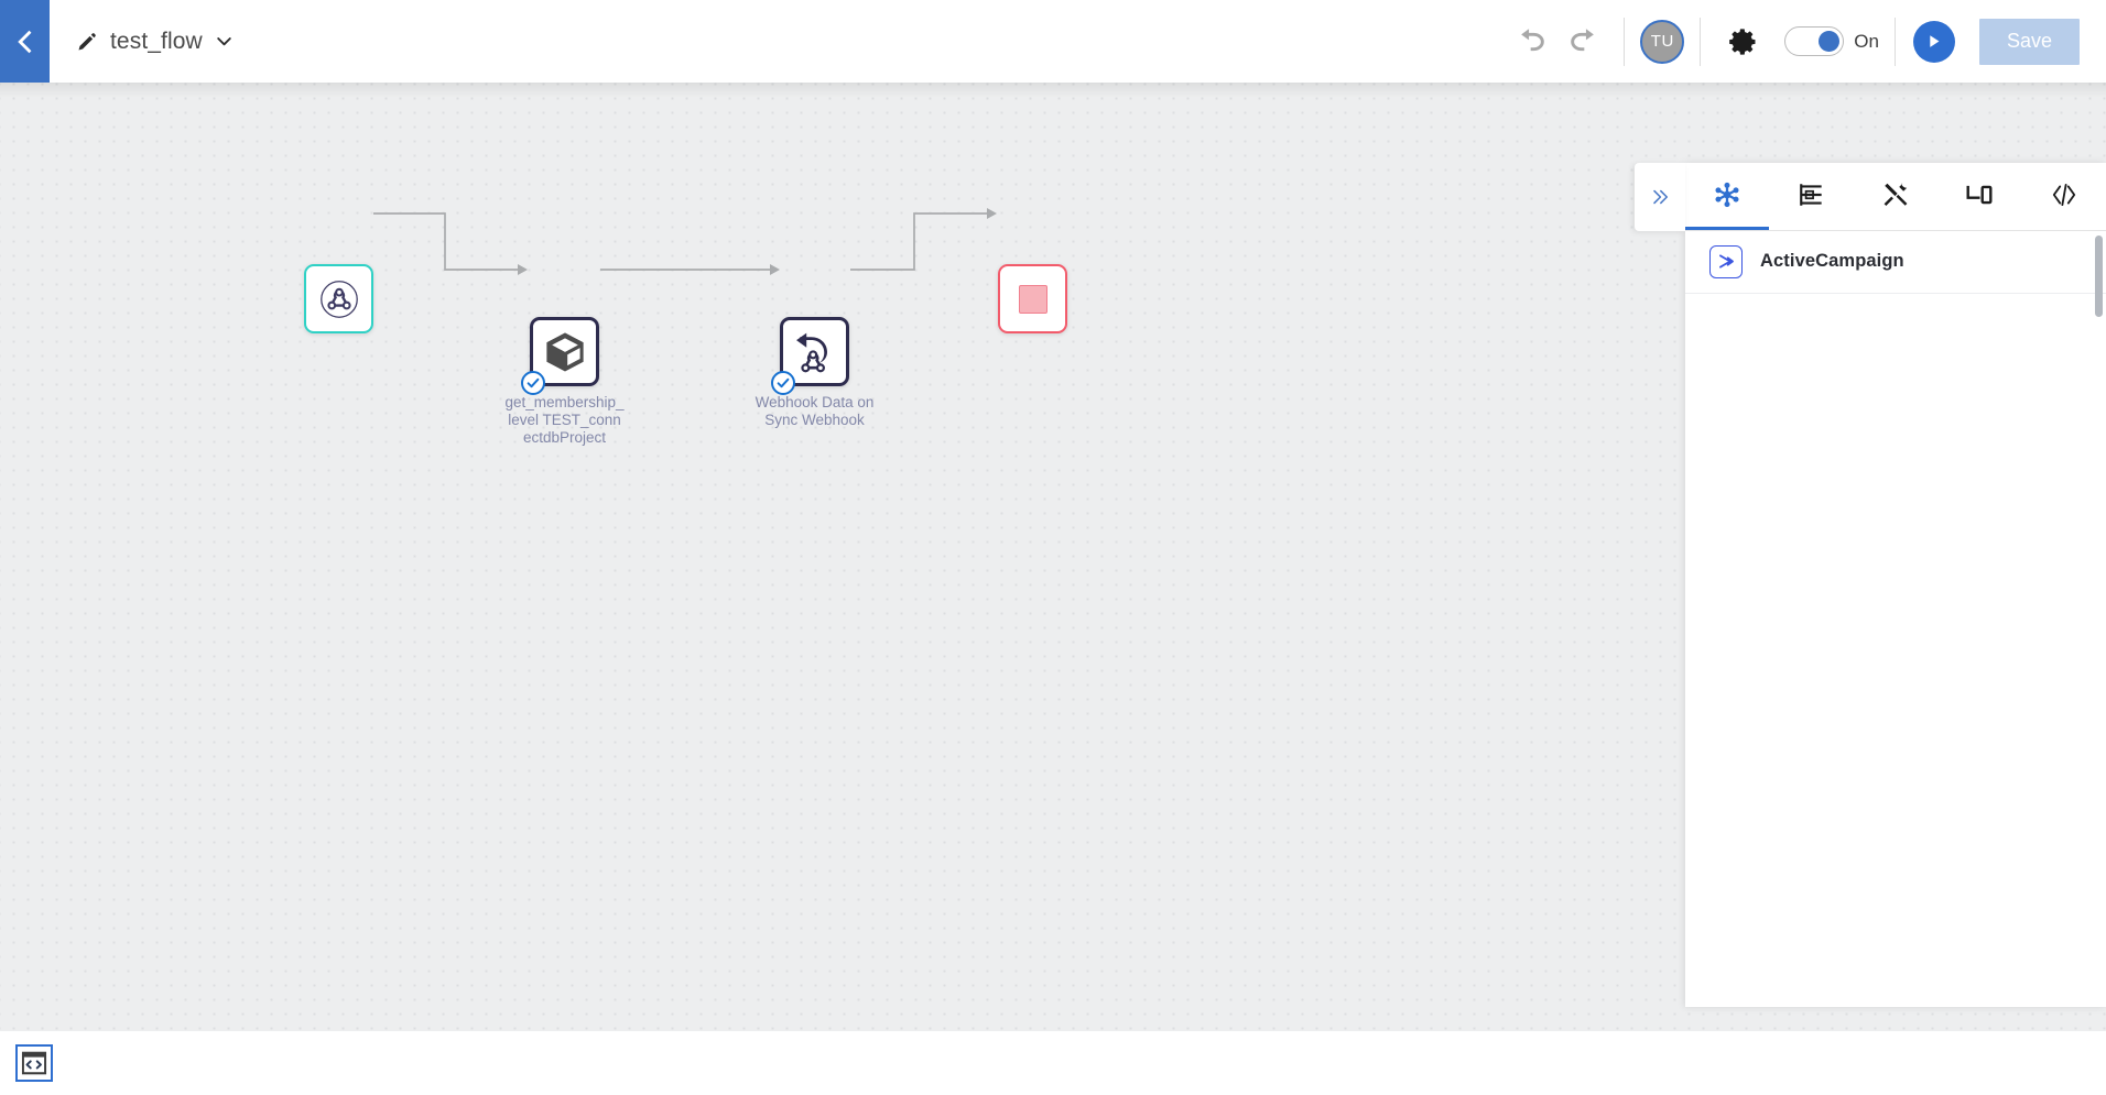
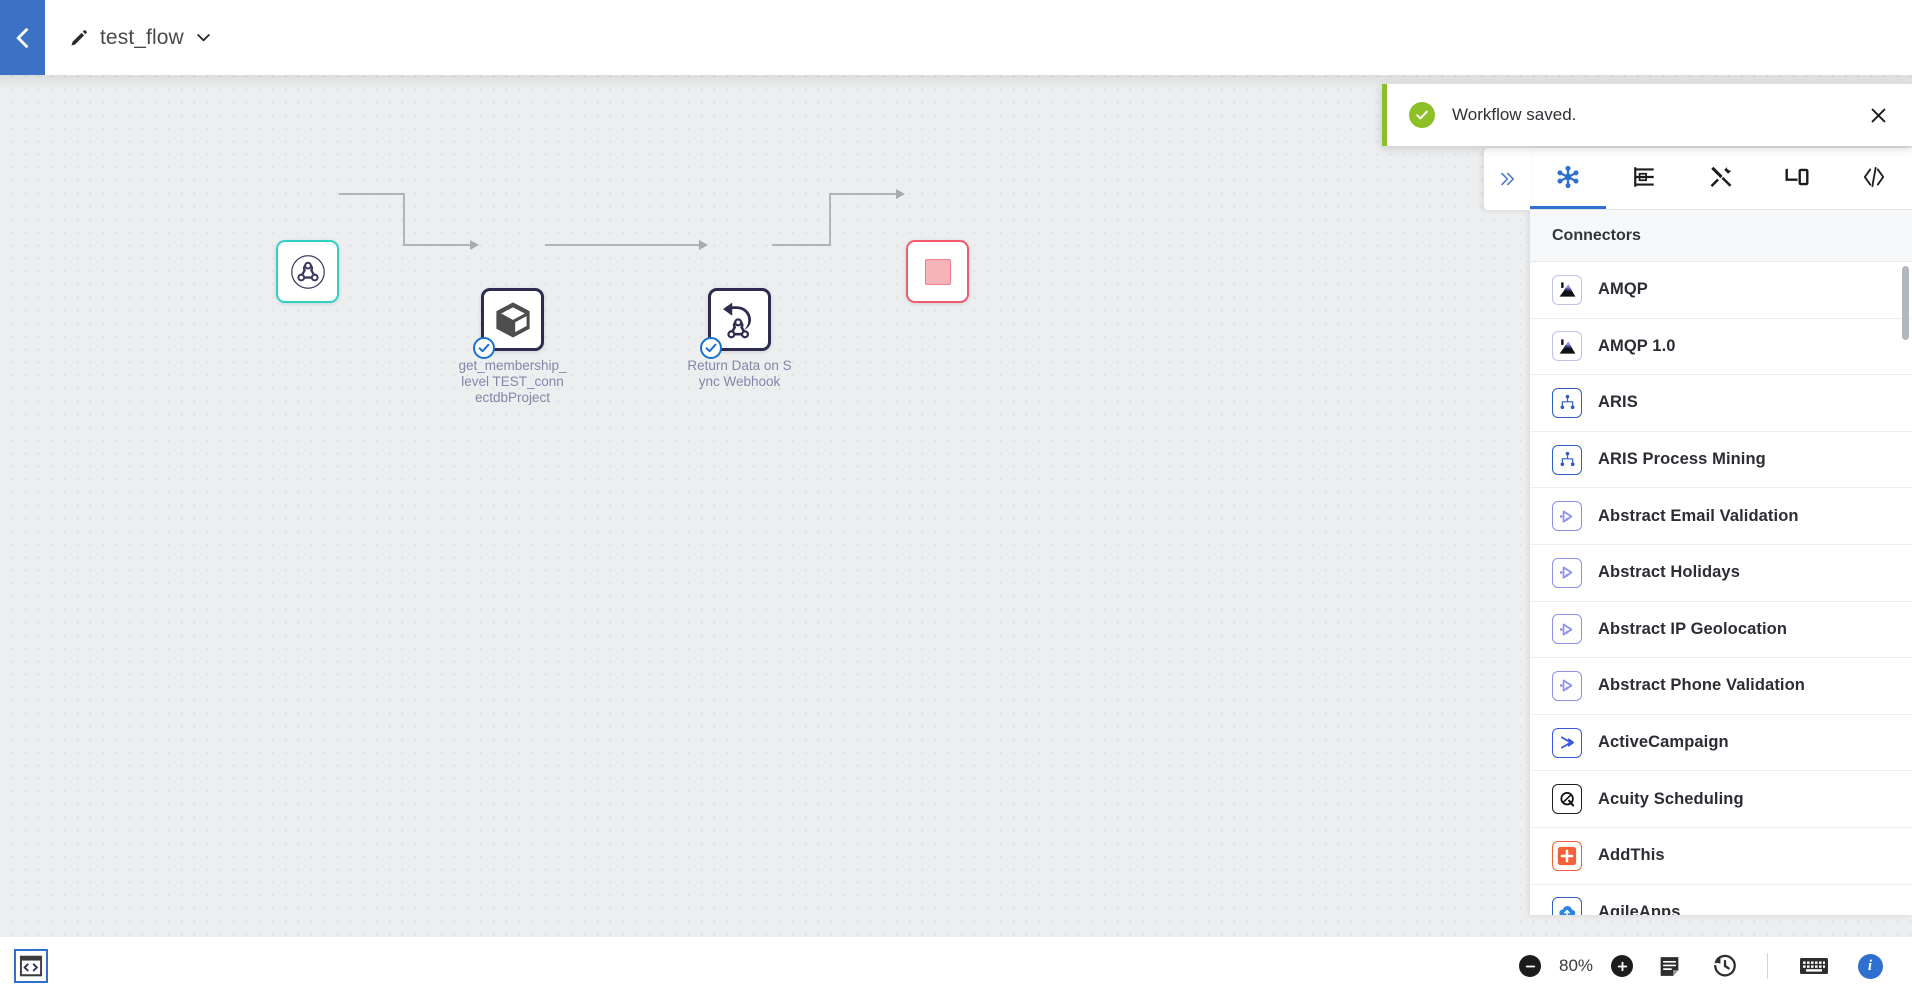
  test_flow
- TU
- On
- Save
  get_membership_level TEST_connectdbProject
- Webhook Data on Sync Webhook
+ Return Data on Sync Webhook
+ Connectors
+ AMQP
+ AMQP 1.0
+ ARIS
+ ARIS Process Mining
+ Abstract Email Validation
+ Abstract Holidays
+ Abstract IP Geolocation
+ Abstract Phone Validation
  ActiveCampaign
+ Acuity Scheduling
+ AddThis
+ AgileApps
+ Workflow saved.
+ 80%
+ i
